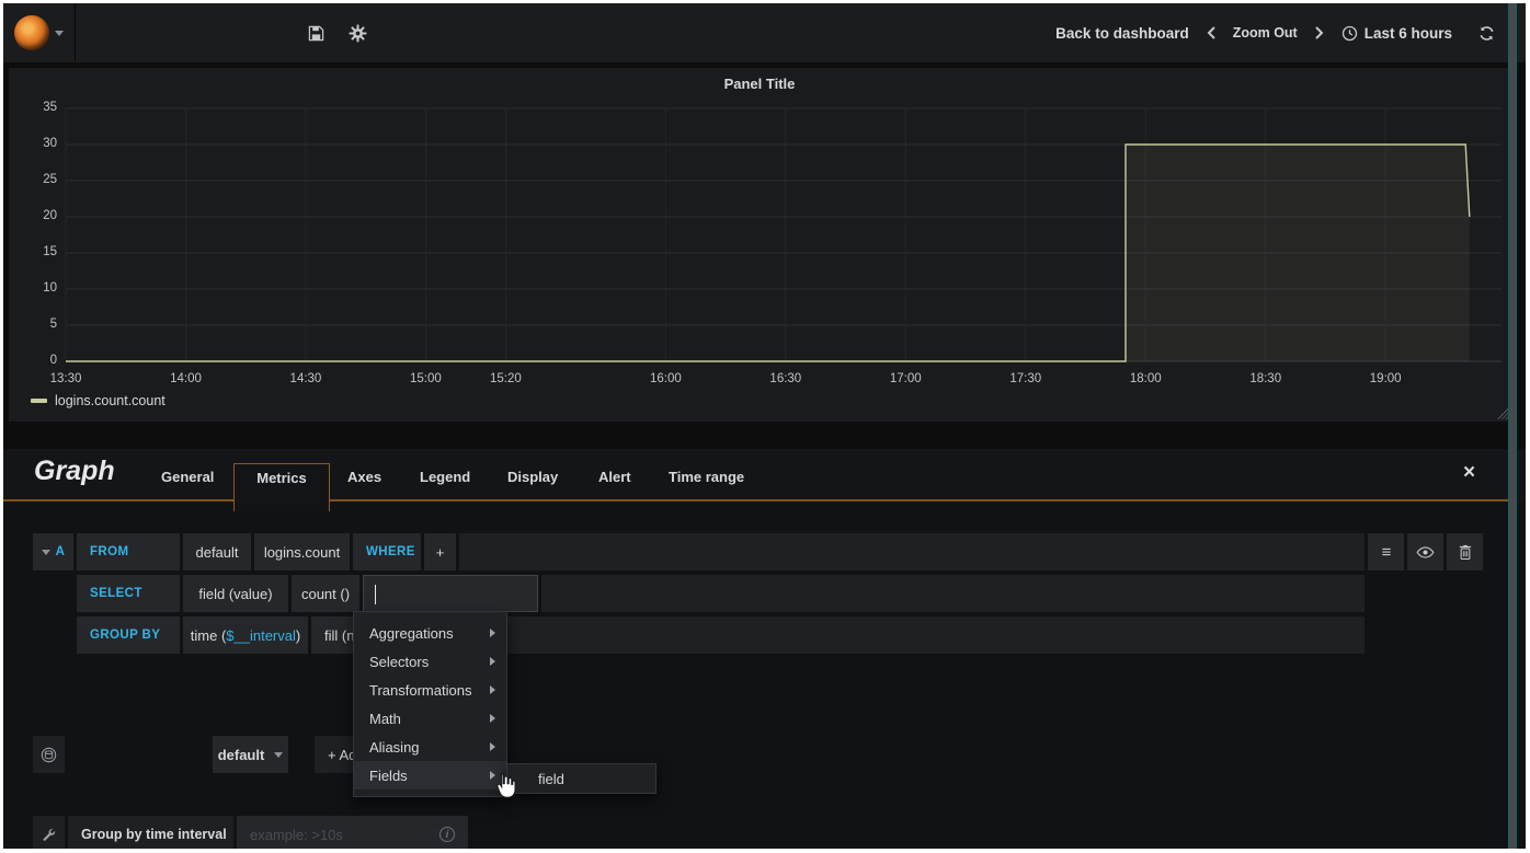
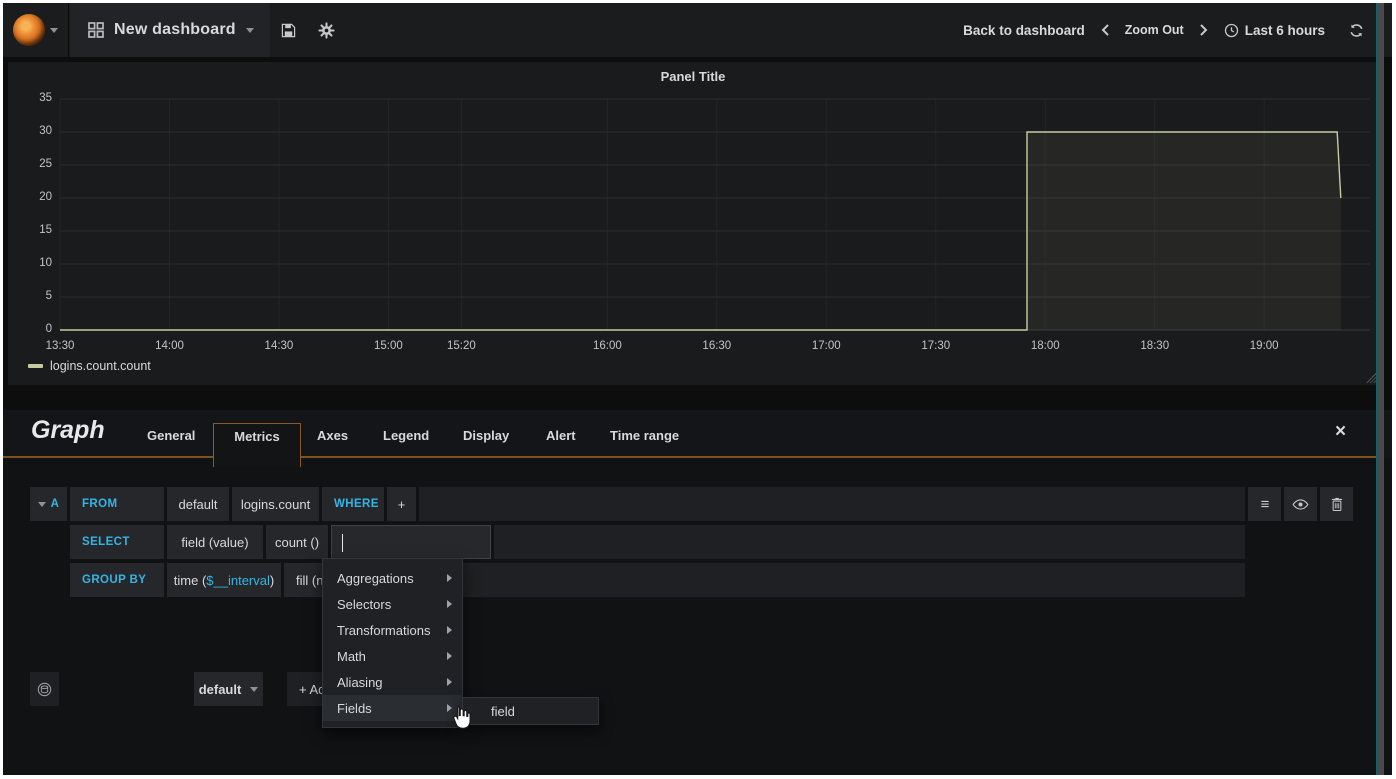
+ New dashboard
  Back to dashboard
  Zoom Out
  Last 6 hours
  Panel Title
  0
  5
  10
  15
  20
  25
  30
  35
  13:30
  14:00
  14:30
  15:00
  15:20
  16:00
  16:30
  17:00
  17:30
  18:00
  18:30
  19:00
  logins.count.count
  Graph
  General
  Metrics
  Axes
  Legend
  Display
  Alert
  Time range
  ×
  A
  FROM
  default
  logins.count
  WHERE
  +
  ≡
  SELECT
  field (value)
  count ()
  GROUP BY
  time (
  $__interval
  )
  default
- Group by time interval
- example: >10s
- i
  Aggregations
  Selectors
  Transformations
  Math
  Aliasing
  Fields
  field
